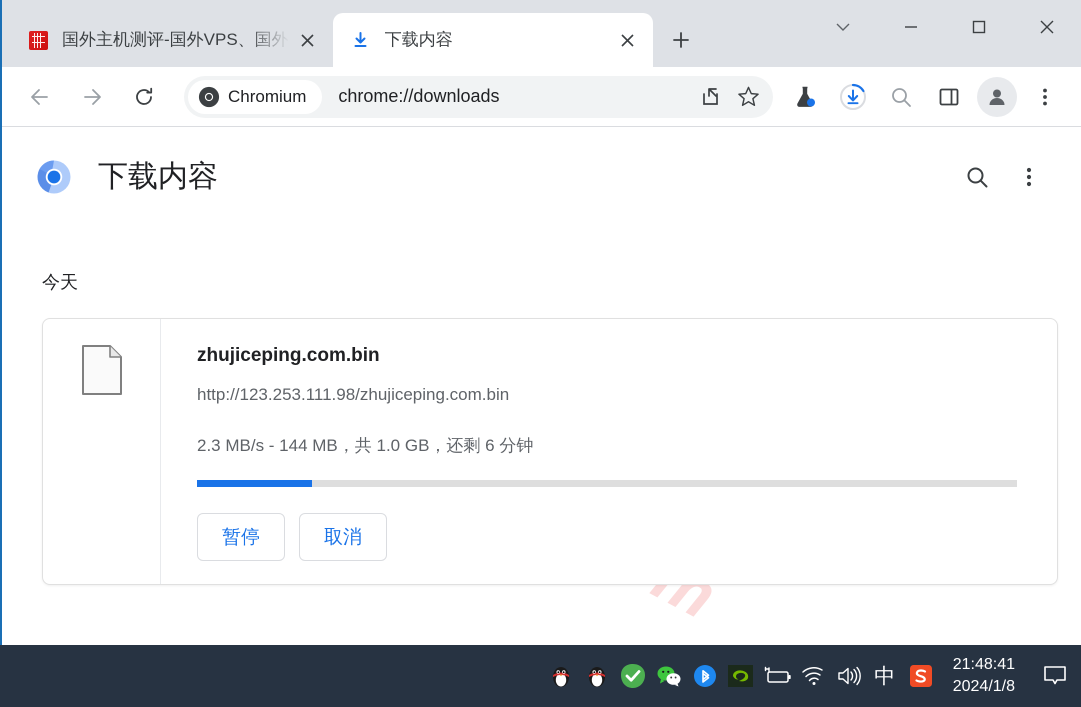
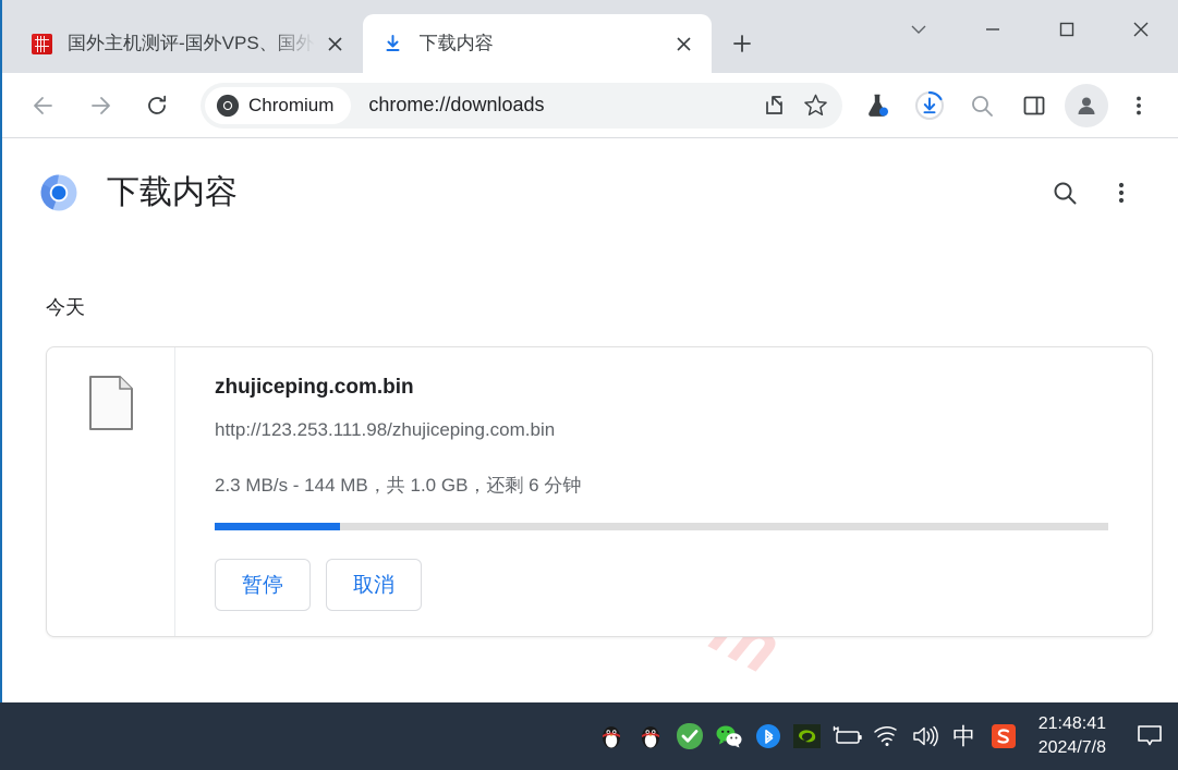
  国外主机测评-国外VPS、国外
  下载内容
  Chromium
  chrome://downloads
  下载内容
  今天
  zhujiceping.com.bin
  http://123.253.111.98/zhujiceping.com.bin
  2.3 MB/s - 144 MB，共 1.0 GB，还剩 6 分钟
  暂停
  取消
  中
  21:48:41
- 2024/1/8
+ 2024/7/8
